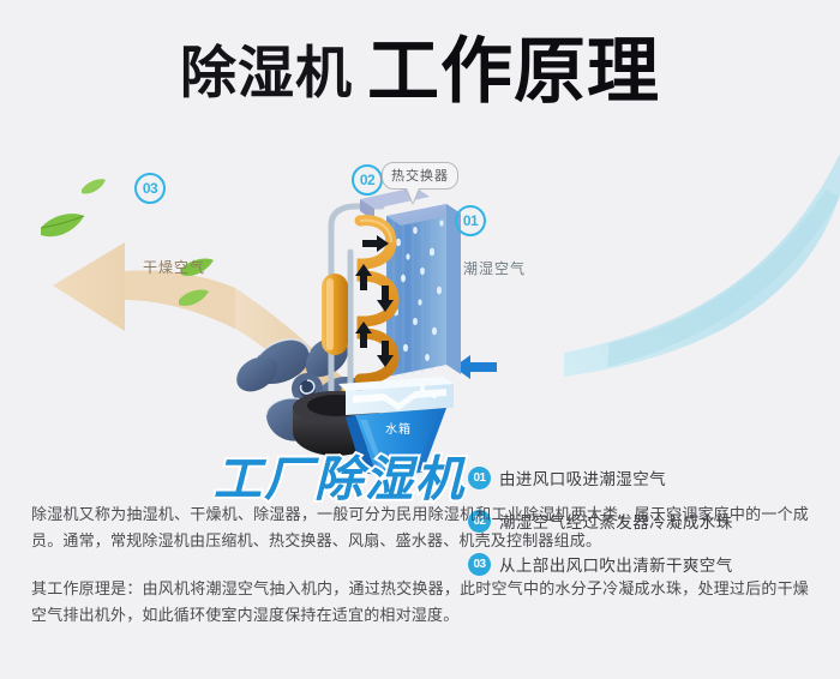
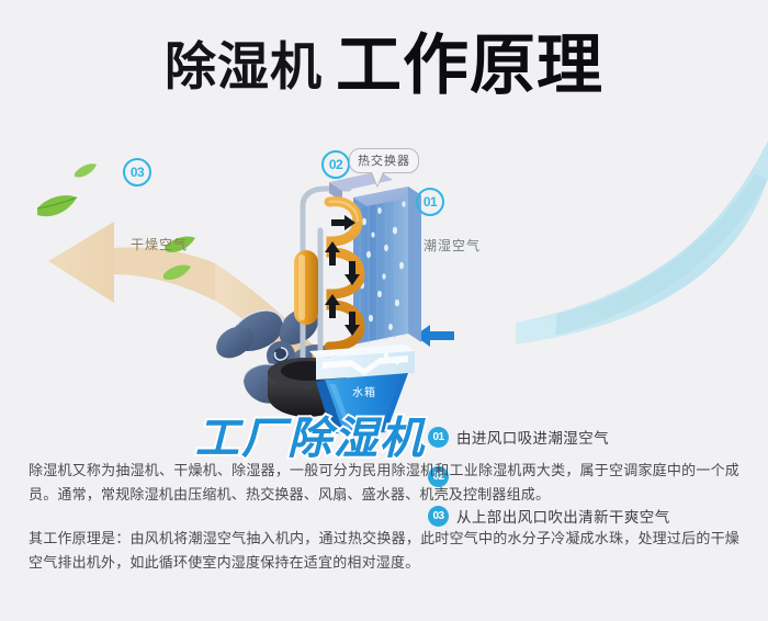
  除湿机
  工作原理
  03
  02
  01
  热交换器
  干燥空气
  潮湿空气
  水箱
  01
  由进风口吸进潮湿空气
  02
- 潮湿空气经过蒸发器冷凝成水珠
  03
  从上部出风口吹出清新干爽空气
  工厂除湿机
  除湿机又称为抽湿机、干燥机、除湿器，一般可分为民用除湿机和工业除湿机两大类，属于空调家庭中的一个成员。通常，常规除湿机由压缩机、热交换器、风扇、盛水器、机壳及控制器组成。
  其工作原理是：由风机将潮湿空气抽入机内，通过热交换器，此时空气中的水分子冷凝成水珠，处理过后的干燥空气排出机外，如此循环使室内湿度保持在适宜的相对湿度。
